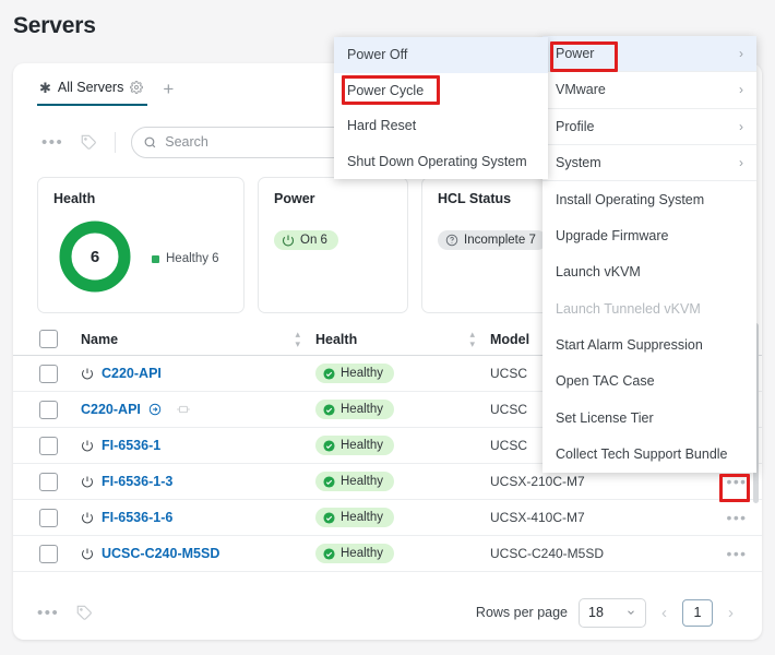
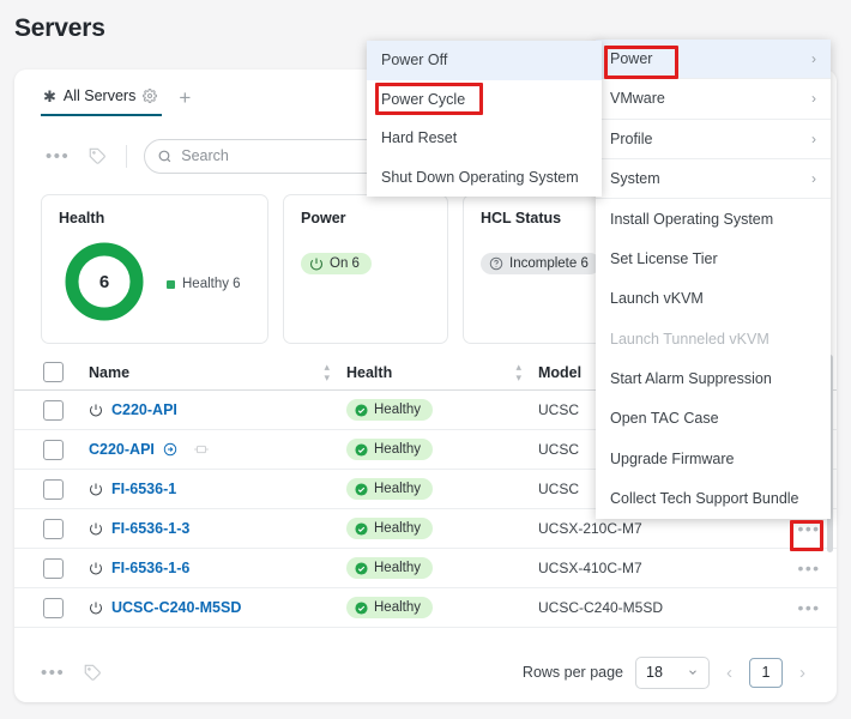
  Servers
  ✱
  All Servers
  +
  •••
  Search
  Health
  6
  Healthy 6
  Power
  On 6
  HCL Status
- Incomplete 7
+ Incomplete 6
  Name
  ▴
  ▾
  Health
  ▴
  ▾
  Model
  C220-API
  Healthy
  UCSC
  C220-API
  Healthy
  UCSC
  FI-6536-1
  Healthy
  UCSC
  FI-6536-1-3
  Healthy
  UCSX-210C-M7
  •••
  FI-6536-1-6
  Healthy
  UCSX-410C-M7
  •••
  UCSC-C240-M5SD
  Healthy
  UCSC-C240-M5SD
  •••
  •••
  Rows per page
  18
  ‹
  1
  ›
  Power
  ›
  VMware
  ›
  Profile
  ›
  System
  ›
  Install Operating System
- Upgrade Firmware
+ Set License Tier
  Launch vKVM
  Launch Tunneled vKVM
  Start Alarm Suppression
  Open TAC Case
- Set License Tier
+ Upgrade Firmware
  Collect Tech Support Bundle
  Power Off
  Power Cycle
  Hard Reset
  Shut Down Operating System
